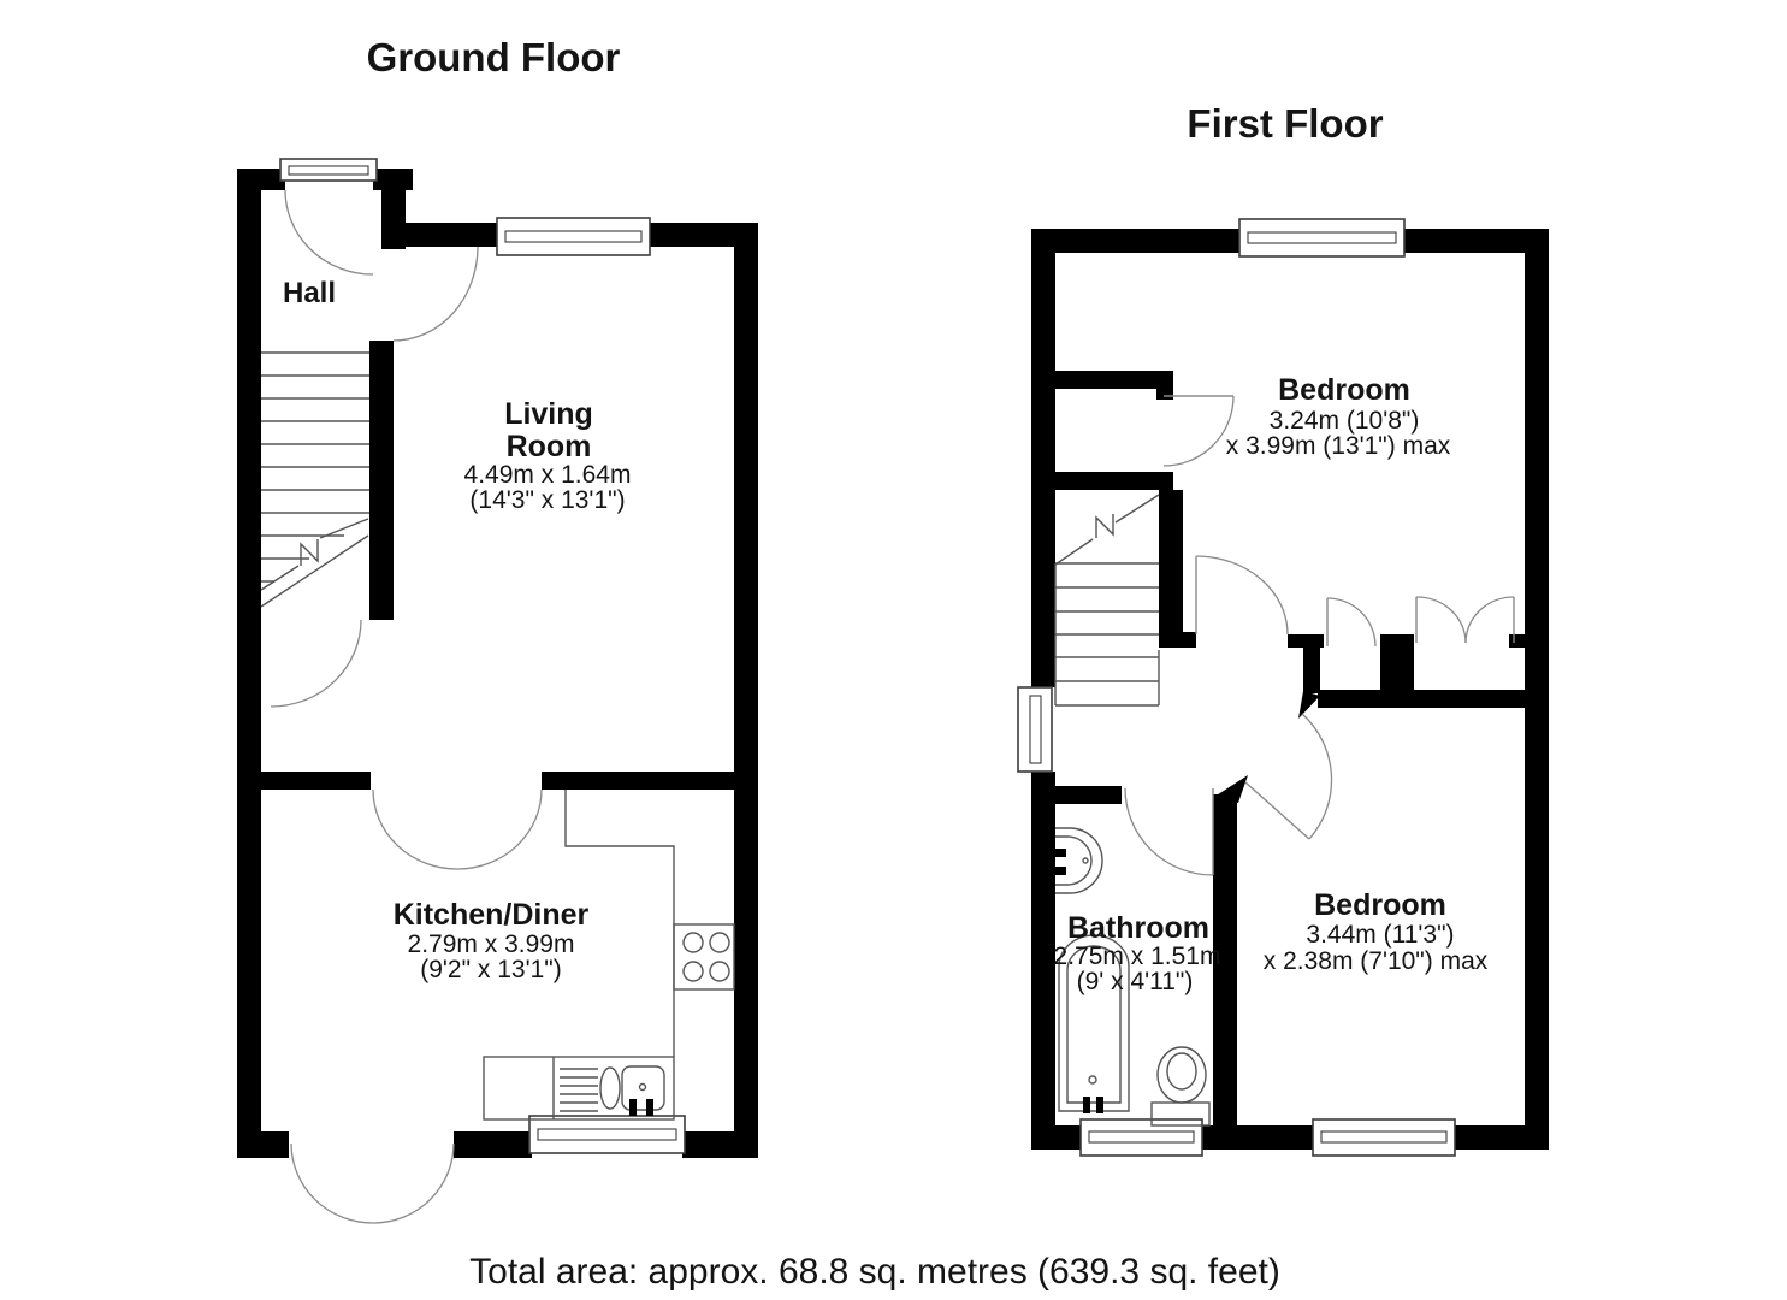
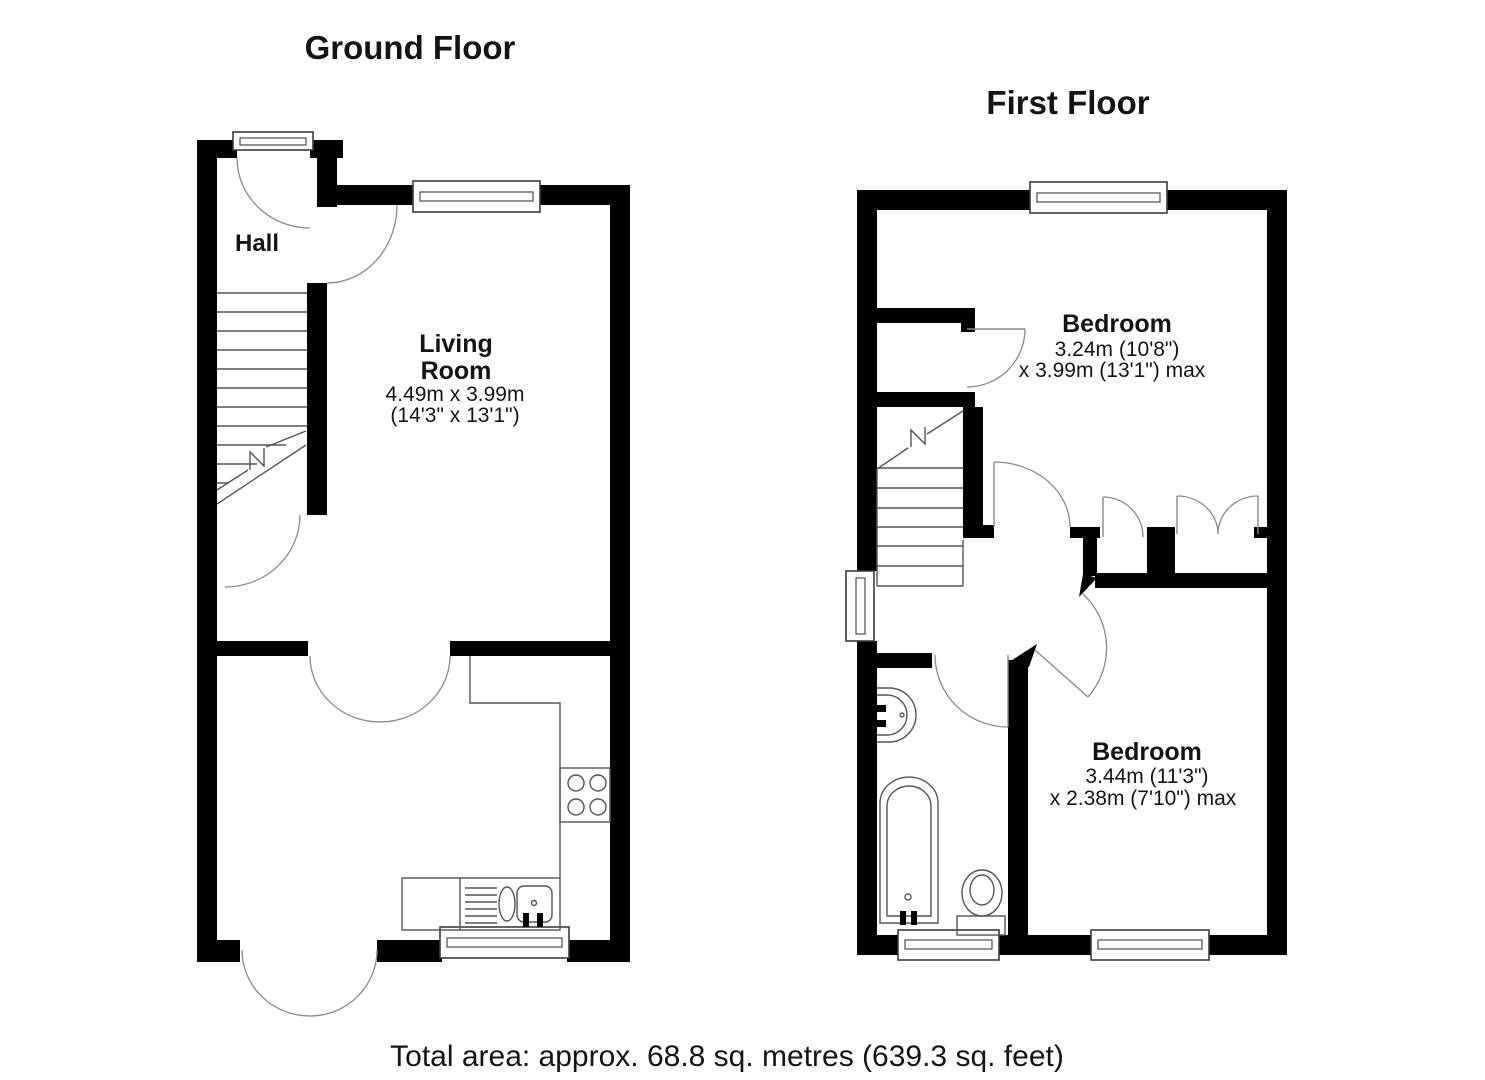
  Ground Floor
  Hall
  Living
  Room
- 4.49m x 1.64m
+ 4.49m x 3.99m
  (14'3" x 13'1")
- Kitchen/Diner
- 2.79m x 3.99m
- (9'2" x 13'1")
  First Floor
  Bedroom
  3.24m (10'8")
  x 3.99m (13'1") max
- Bathroom
- 2.75m x 1.51m
- (9' x 4'11")
  Bedroom
  3.44m (11'3")
  x 2.38m (7'10") max
  Total area: approx. 68.8 sq. metres (639.3 sq. feet)
